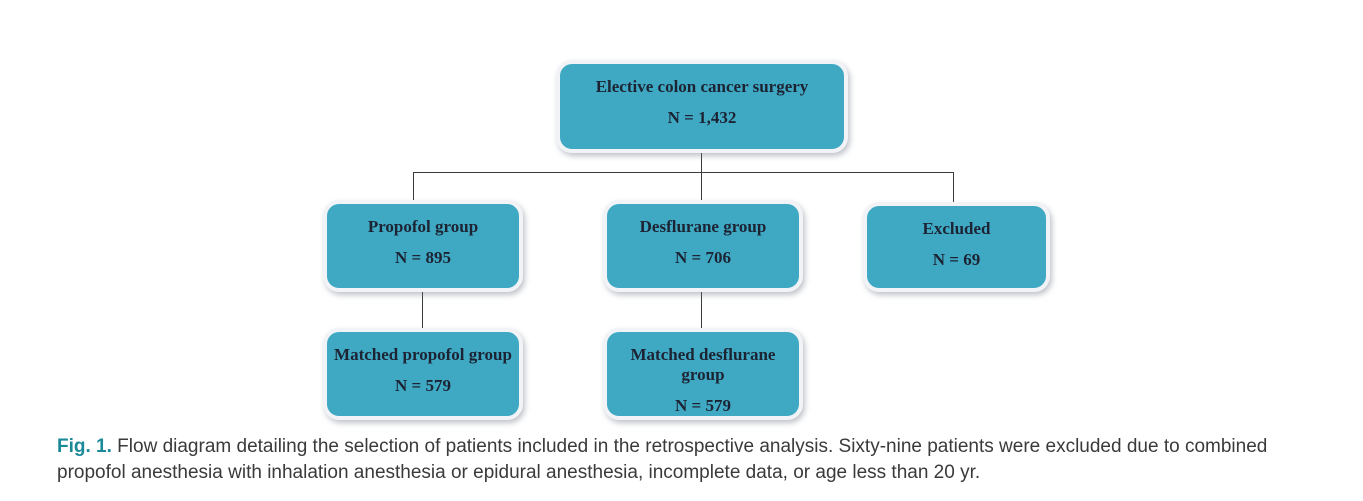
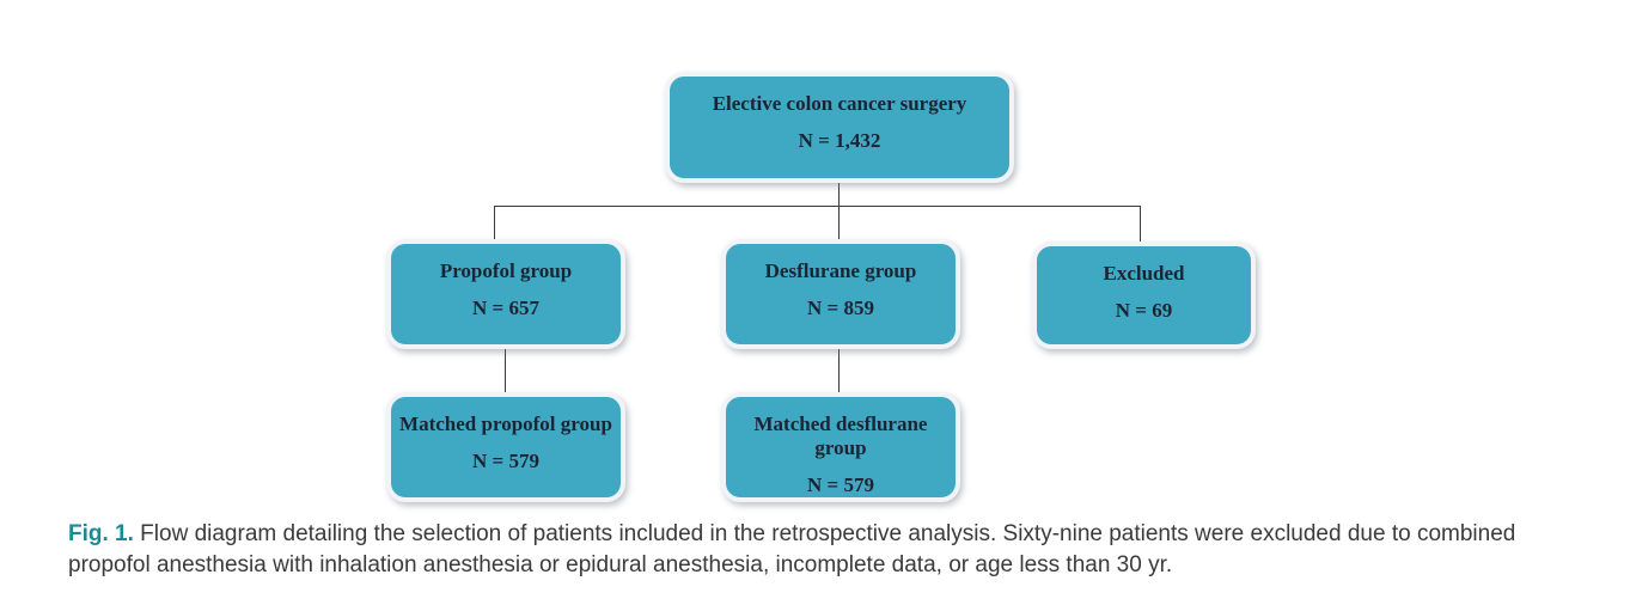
  Elective colon cancer surgery
  N = 1,432
  Propofol group
- N = 895
+ N = 657
  Desflurane group
- N = 706
+ N = 859
  Excluded
  N = 69
  Matched propofol group
  N = 579
  Matched desflurane group
  N = 579
- Fig. 1. Flow diagram detailing the selection of patients included in the retrospective analysis. Sixty-nine patients were excluded due to combined propofol anesthesia with inhalation anesthesia or epidural anesthesia, incomplete data, or age less than 20 yr.
+ Fig. 1. Flow diagram detailing the selection of patients included in the retrospective analysis. Sixty-nine patients were excluded due to combined propofol anesthesia with inhalation anesthesia or epidural anesthesia, incomplete data, or age less than 30 yr.
